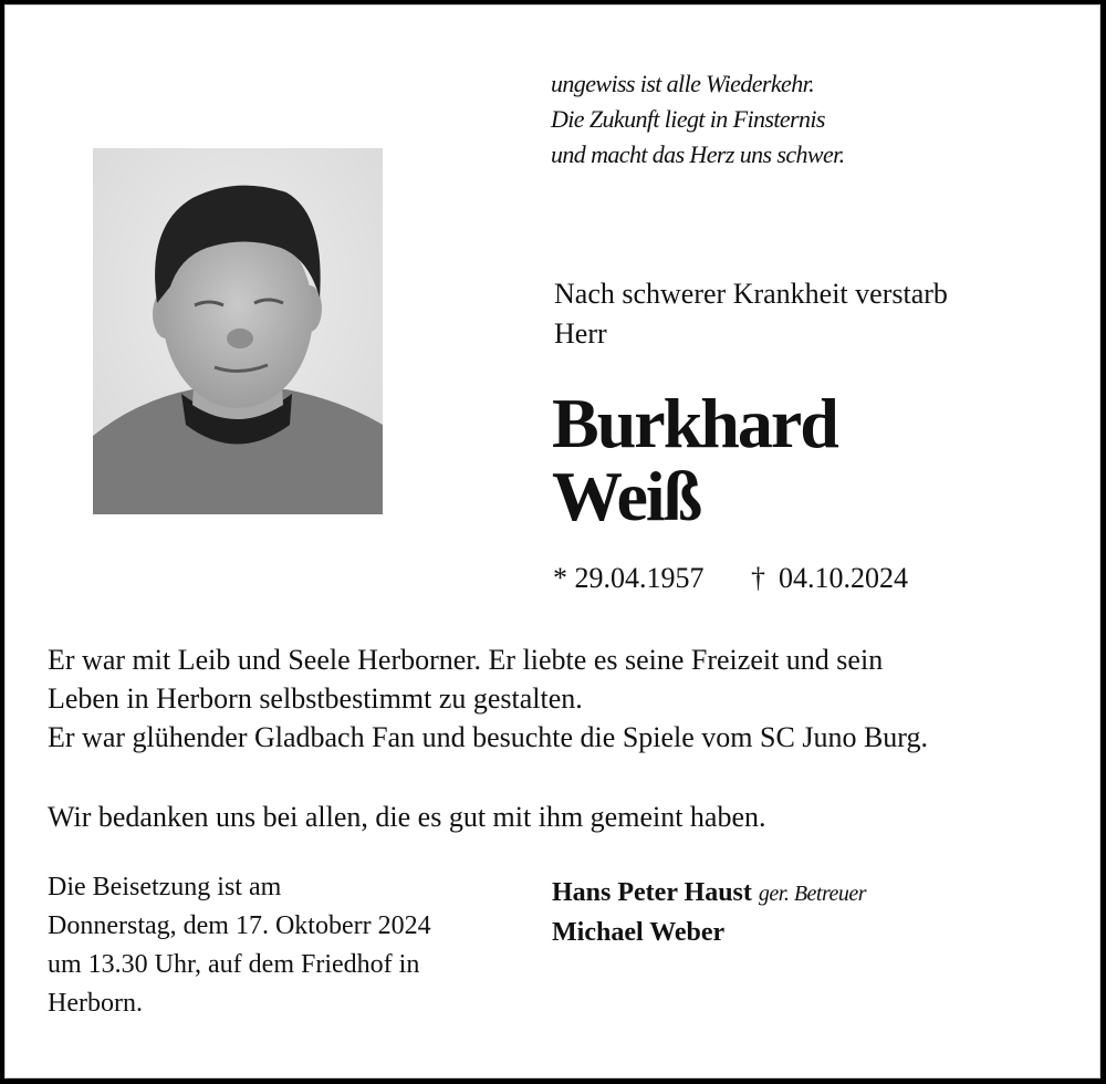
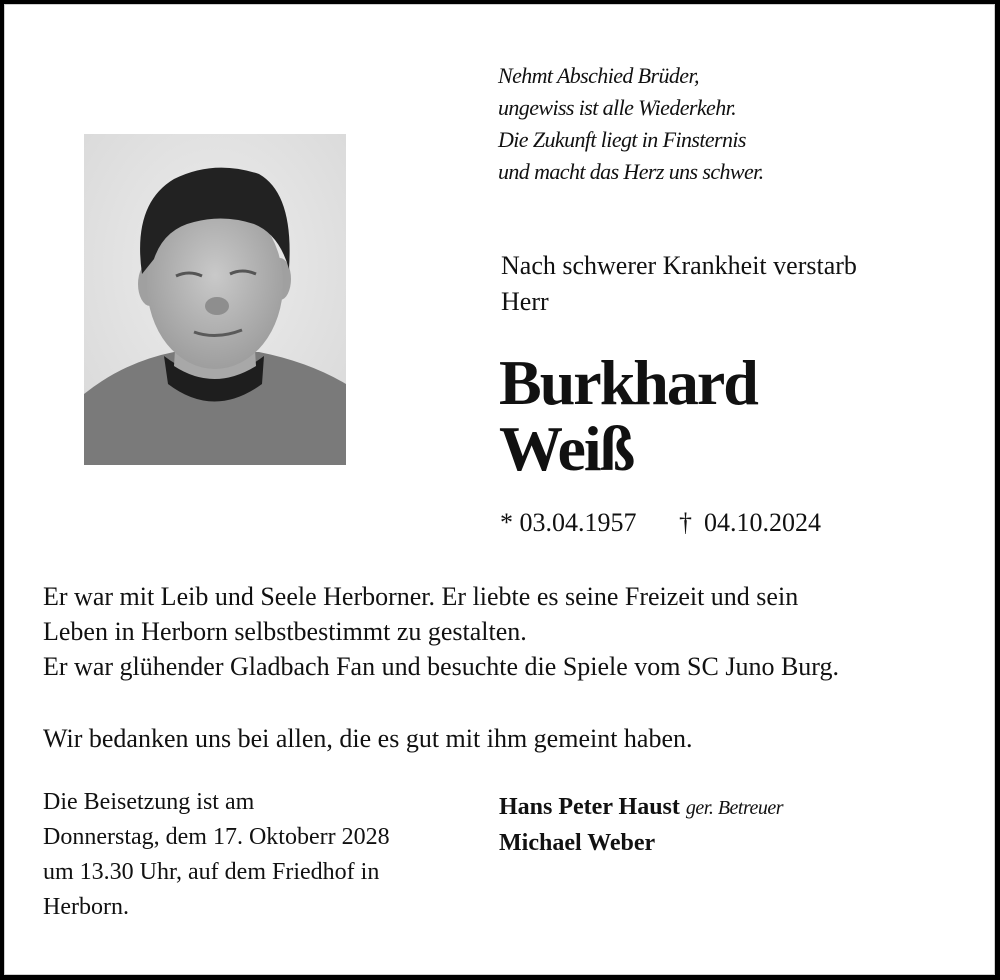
+ Nehmt Abschied Brüder,
  ungewiss ist alle Wiederkehr.
  Die Zukunft liegt in Finsternis
  und macht das Herz uns schwer.
  Nach schwerer Krankheit verstarb
  Herr
  Burkhard
  Weiß
- * 29.04.1957 † 04.10.2024
+ * 03.04.1957 † 04.10.2024
  Er war mit Leib und Seele Herborner. Er liebte es seine Freizeit und sein
  Leben in Herborn selbstbestimmt zu gestalten.
  Er war glühender Gladbach Fan und besuchte die Spiele vom SC Juno Burg.
  Wir bedanken uns bei allen, die es gut mit ihm gemeint haben.
  Die Beisetzung ist am
- Donnerstag, dem 17. Oktoberr 2024
+ Donnerstag, dem 17. Oktoberr 2028
  um 13.30 Uhr, auf dem Friedhof in
  Herborn.
  Hans Peter Haust ger. Betreuer
  Michael Weber
